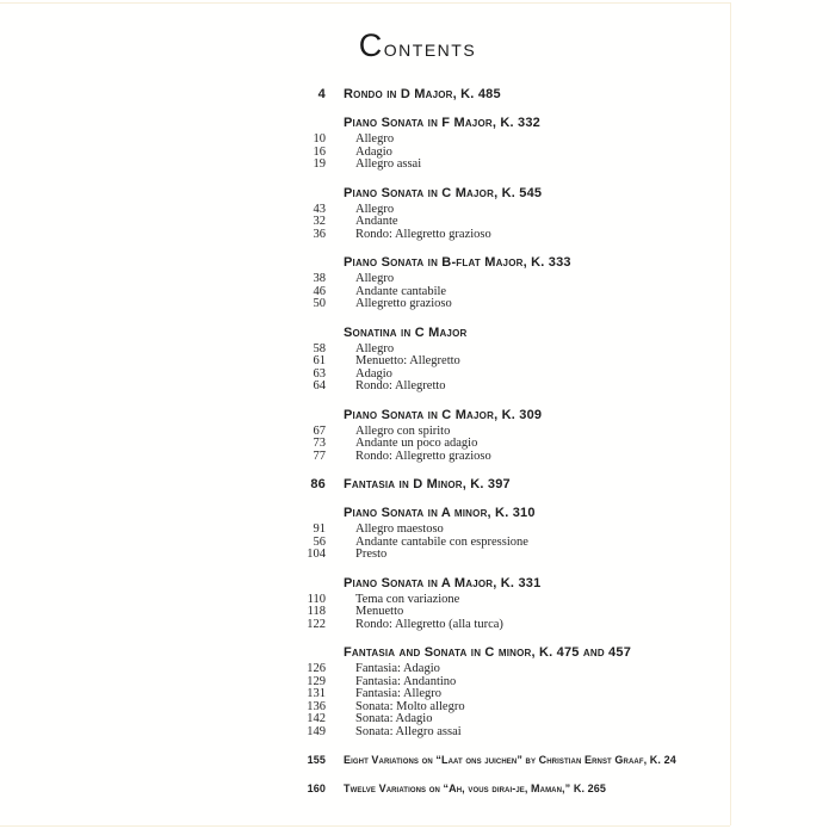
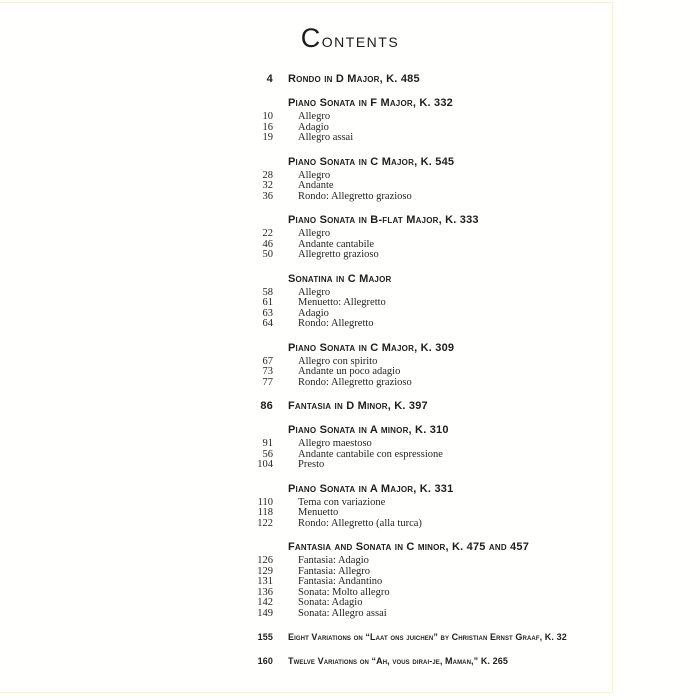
  Contents
  4
  Rondo in D Major, K. 485
  Piano Sonata in F Major, K. 332
  10
  Allegro
  16
  Adagio
  19
  Allegro assai
  Piano Sonata in C Major, K. 545
- 43
+ 28
  Allegro
  32
  Andante
  36
  Rondo: Allegretto grazioso
  Piano Sonata in B-flat Major, K. 333
- 38
+ 22
  Allegro
  46
  Andante cantabile
  50
  Allegretto grazioso
  Sonatina in C Major
  58
  Allegro
  61
  Menuetto: Allegretto
  63
  Adagio
  64
  Rondo: Allegretto
  Piano Sonata in C Major, K. 309
  67
  Allegro con spirito
  73
  Andante un poco adagio
  77
  Rondo: Allegretto grazioso
  86
  Fantasia in D Minor, K. 397
  Piano Sonata in A minor, K. 310
  91
  Allegro maestoso
  56
  Andante cantabile con espressione
  104
  Presto
  Piano Sonata in A Major, K. 331
  110
  Tema con variazione
  118
  Menuetto
  122
  Rondo: Allegretto (alla turca)
  Fantasia and Sonata in C minor, K. 475 and 457
  126
  Fantasia: Adagio
  129
- Fantasia: Andantino
+ Fantasia: Allegro
  131
- Fantasia: Allegro
+ Fantasia: Andantino
  136
  Sonata: Molto allegro
  142
  Sonata: Adagio
  149
  Sonata: Allegro assai
  155
- Eight Variations on “Laat ons juichen” by Christian Ernst Graaf, K. 24
+ Eight Variations on “Laat ons juichen” by Christian Ernst Graaf, K. 32
  160
  Twelve Variations on “Ah, vous dirai-je, Maman,” K. 265
